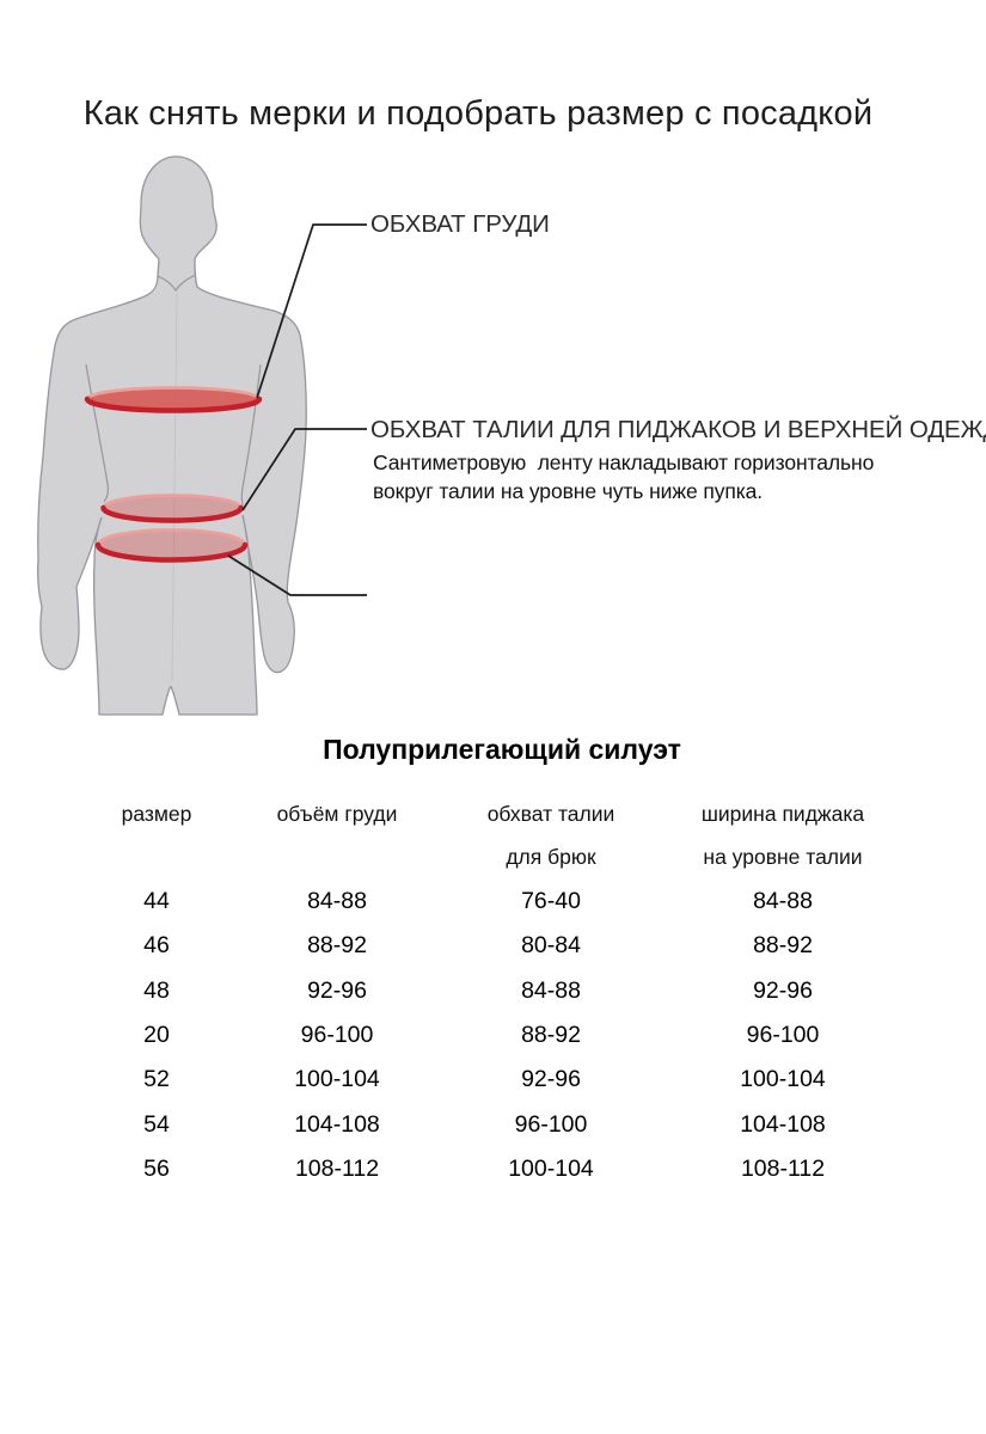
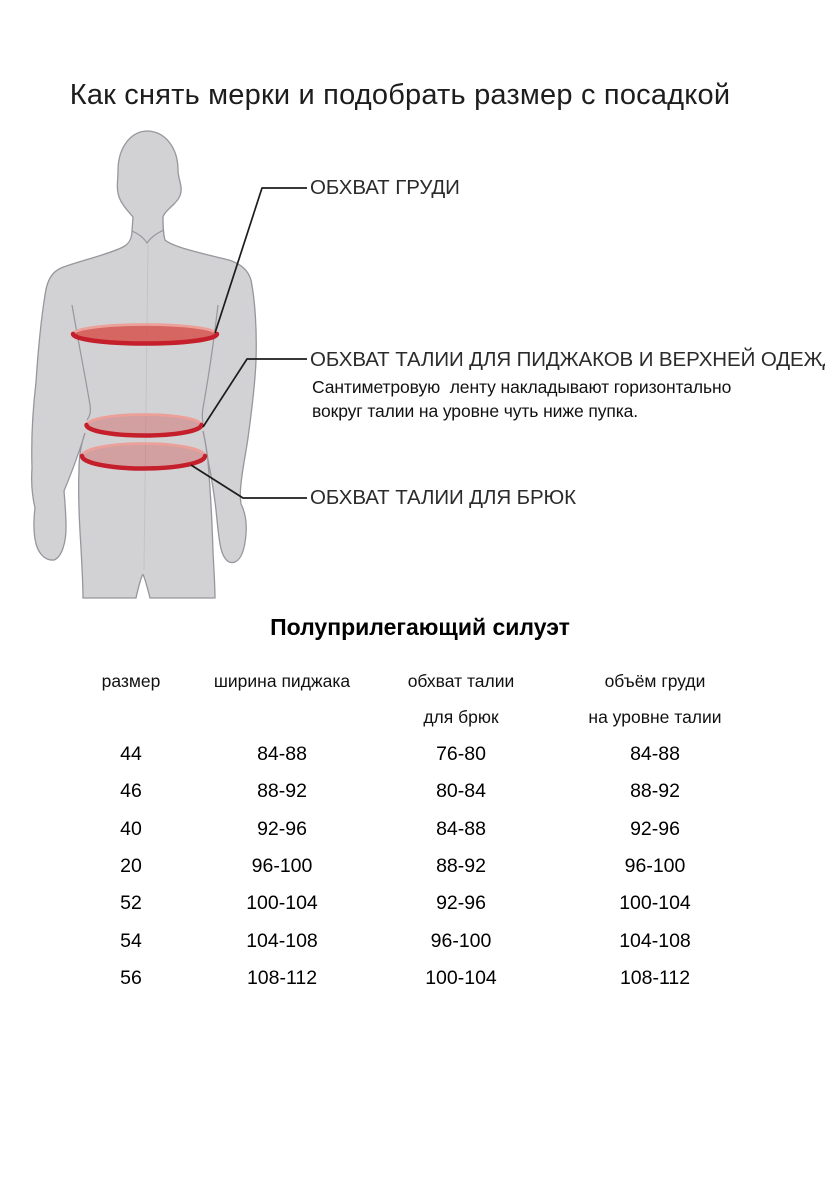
  Как снять мерки и подобрать размер с посадкой
  ОБХВАТ ГРУДИ
  ОБХВАТ ТАЛИИ ДЛЯ ПИДЖАКОВ И ВЕРХНЕЙ ОДЕЖ
  Сантиметровую ленту накладывают горизонтально
  вокруг талии на уровне чуть ниже пупка.
+ ОБХВАТ ТАЛИИ ДЛЯ БРЮК
  Полуприлегающий силуэт
  размер
- объём груди
+ ширина пиджака
  обхват талии
- ширина пиджака
+ объём груди
  для брюк
  на уровне талии
  44
  84-88
- 76-40
+ 76-80
  84-88
  46
  88-92
  80-84
  88-92
- 48
+ 40
  92-96
  84-88
  92-96
  20
  96-100
  88-92
  96-100
  52
  100-104
  92-96
  100-104
  54
  104-108
  96-100
  104-108
  56
  108-112
  100-104
  108-112
